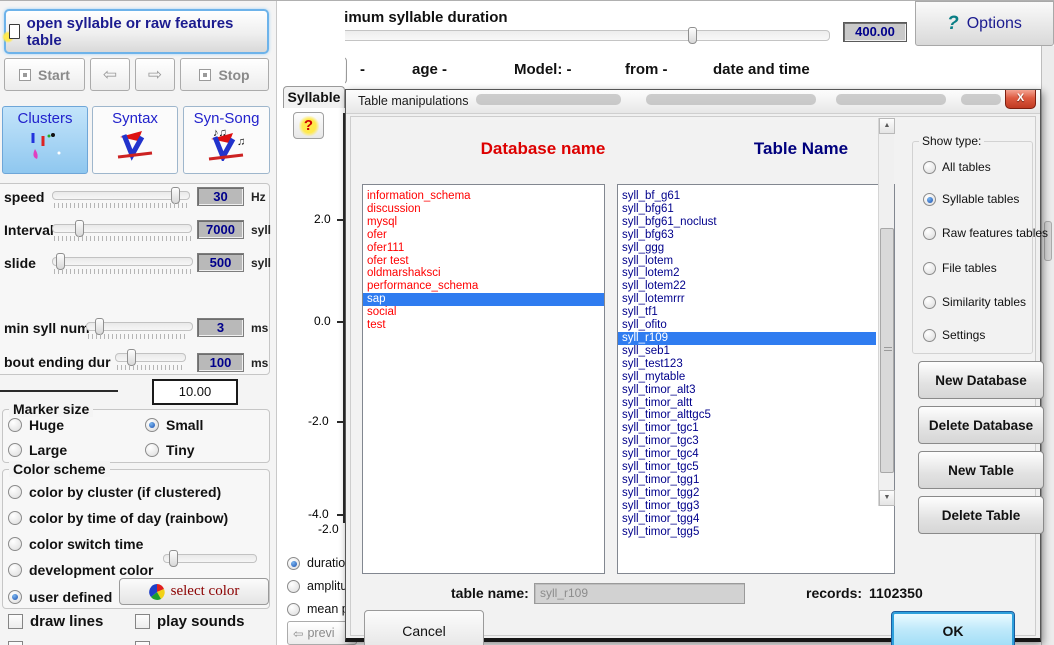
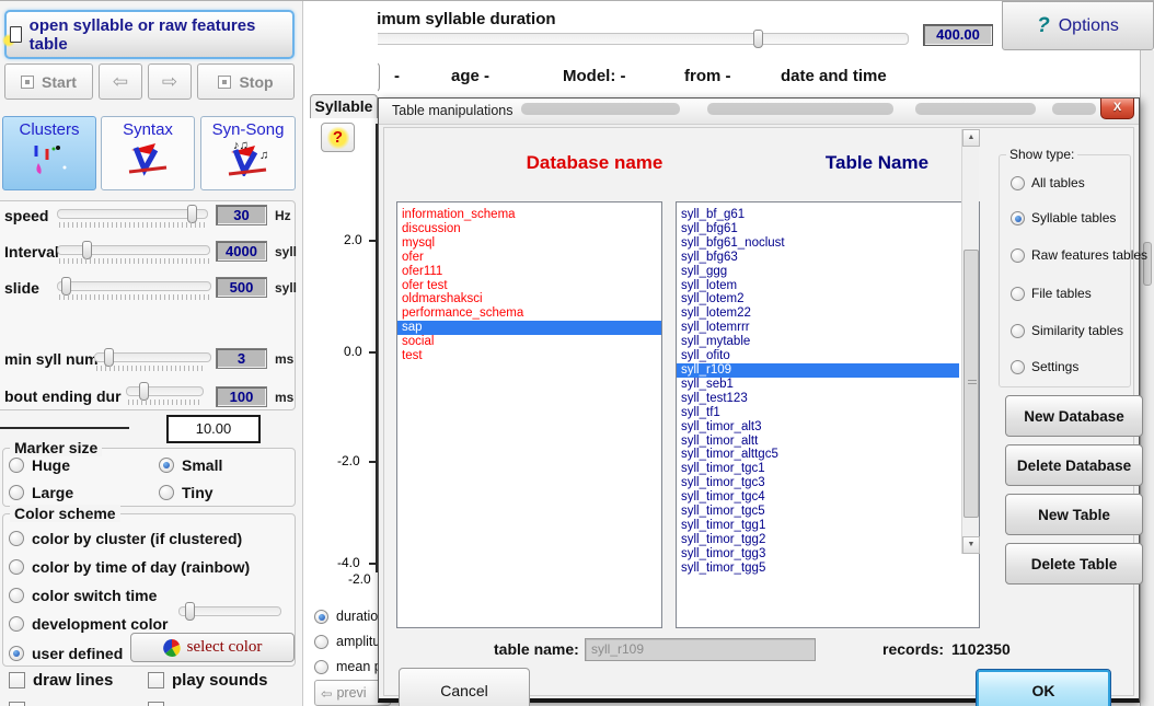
  imum syllable duration
  400.00
  ?
  Options
  -
  age -
  Model: -
  from -
  date and time
  open syllable or raw features table
  Start
  ⇦
  ⇨
  Stop
  Clusters
  Syntax
  Syn-Song
  ♪♫
  ♫
  speed
  30
  Hz
  Interva
- 7000
+ 4000
  syll
  slide
  500
  syll
  min syll num
  3
  ms
  bout ending dur
  100
  ms
  10.00
  Marker size
  Huge
  Small
  Large
  Tiny
  Color scheme
  color by cluster (if clustered)
  color by time of day (rainbow)
  color switch time
  development color
  user defined
  select color
  draw lines
  play sounds
  Syllable
  ?
  2.0
  0.0
  -2.0
  -4.0
  -2.0
  duratio
  amplitu
  mean
  ⇦
  previ
  Table manipulations
  X
  Database name
  Table Name
  information_schema
  discussion
  mysql
  ofer
  ofer111
  ofer test
  oldmarshaksci
  performance_schema
  sap
  social
  test
  syll_bf_g61
  syll_bfg61
  syll_bfg61_noclust
  syll_bfg63
  syll_ggg
  syll_lotem
  syll_lotem2
  syll_lotem22
  syll_lotemrrr
- syll_tf1
+ syll_mytable
  syll_ofito
  syll_r109
  syll_seb1
  syll_test123
- syll_mytable
+ syll_tf1
  syll_timor_alt3
  syll_timor_altt
  syll_timor_alttgc5
  syll_timor_tgc1
  syll_timor_tgc3
  syll_timor_tgc4
  syll_timor_tgc5
  syll_timor_tgg1
  syll_timor_tgg2
  syll_timor_tgg3
- syll_timor_tgg4
  syll_timor_tgg5
  Show type:
  All tables
  Syllable tables
  Raw features tables
  File tables
  Similarity tables
  Settings
  New Database
  Delete Database
  New Table
  Delete Table
  table name:
  syll_r109
  records:
  1102350
  Cancel
  OK
